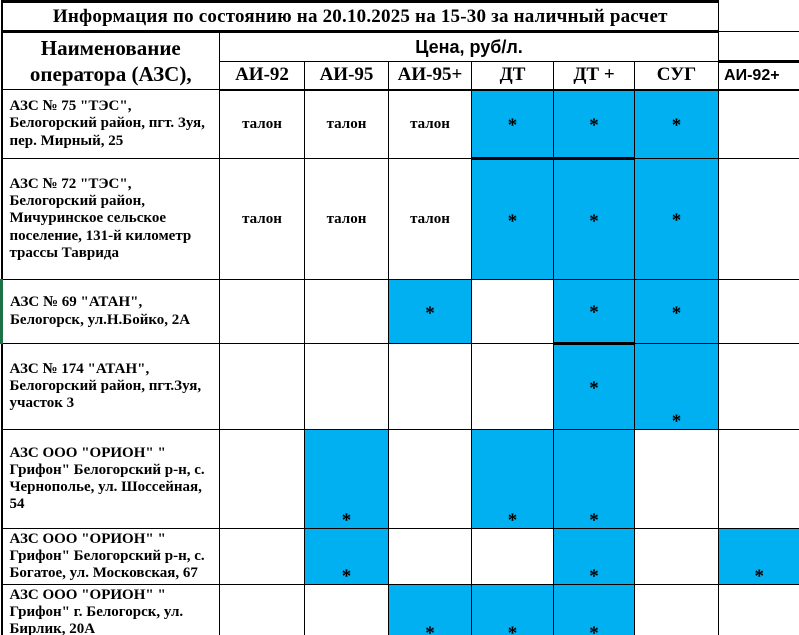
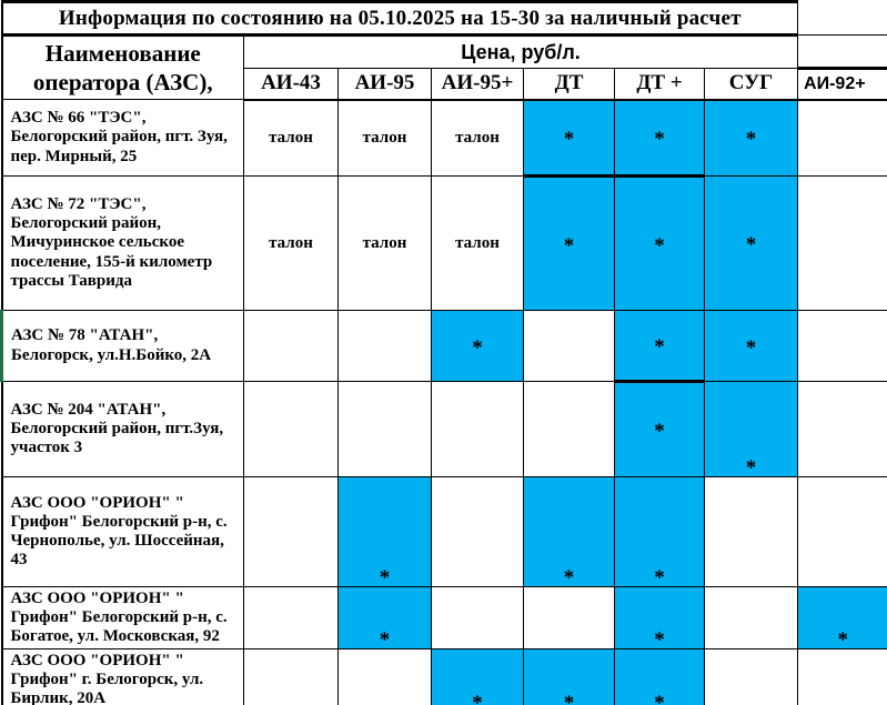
- Информация по состоянию на 20.10.2025 на 15-30 за наличный расчет
+ Информация по состоянию на 05.10.2025 на 15-30 за наличный расчет
  Наименование оператора (АЗС),	Цена, руб/л.
- АИ-92	АИ-95	АИ-95+	ДТ	ДТ +	СУГ	АИ-92+
+ АИ-43	АИ-95	АИ-95+	ДТ	ДТ +	СУГ	АИ-92+
- АЗС № 75 "ТЭС", Белогорский район, пгт. Зуя, пер. Мирный, 25	талон	талон	талон	*	*	*
+ АЗС № 66 "ТЭС", Белогорский район, пгт. Зуя, пер. Мирный, 25	талон	талон	талон	*	*	*
- АЗС № 72 "ТЭС", Белогорский район, Мичуринское сельское поселение, 131-й километр трассы Таврида	талон	талон	талон	*	*	*
+ АЗС № 72 "ТЭС", Белогорский район, Мичуринское сельское поселение, 155-й километр трассы Таврида	талон	талон	талон	*	*	*
- АЗС № 69 "АТАН", Белогорск, ул.Н.Бойко, 2А			*		*	*
+ АЗС № 78 "АТАН", Белогорск, ул.Н.Бойко, 2А			*		*	*
- АЗС № 174 "АТАН", Белогорский район, пгт.Зуя, участок 3					*	*
+ АЗС № 204 "АТАН", Белогорский район, пгт.Зуя, участок 3					*	*
- АЗС ООО "ОРИОН" " Грифон" Белогорский р-н, с. Чернополье, ул. Шоссейная, 54		*		*	*
+ АЗС ООО "ОРИОН" " Грифон" Белогорский р-н, с. Чернополье, ул. Шоссейная, 43		*		*	*
- АЗС ООО "ОРИОН" " Грифон" Белогорский р-н, с. Богатое, ул. Московская, 67		*			*		*
+ АЗС ООО "ОРИОН" " Грифон" Белогорский р-н, с. Богатое, ул. Московская, 92		*			*		*
  АЗС ООО "ОРИОН" " Грифон" г. Белогорск, ул. Бирлик, 20А			*	*	*
